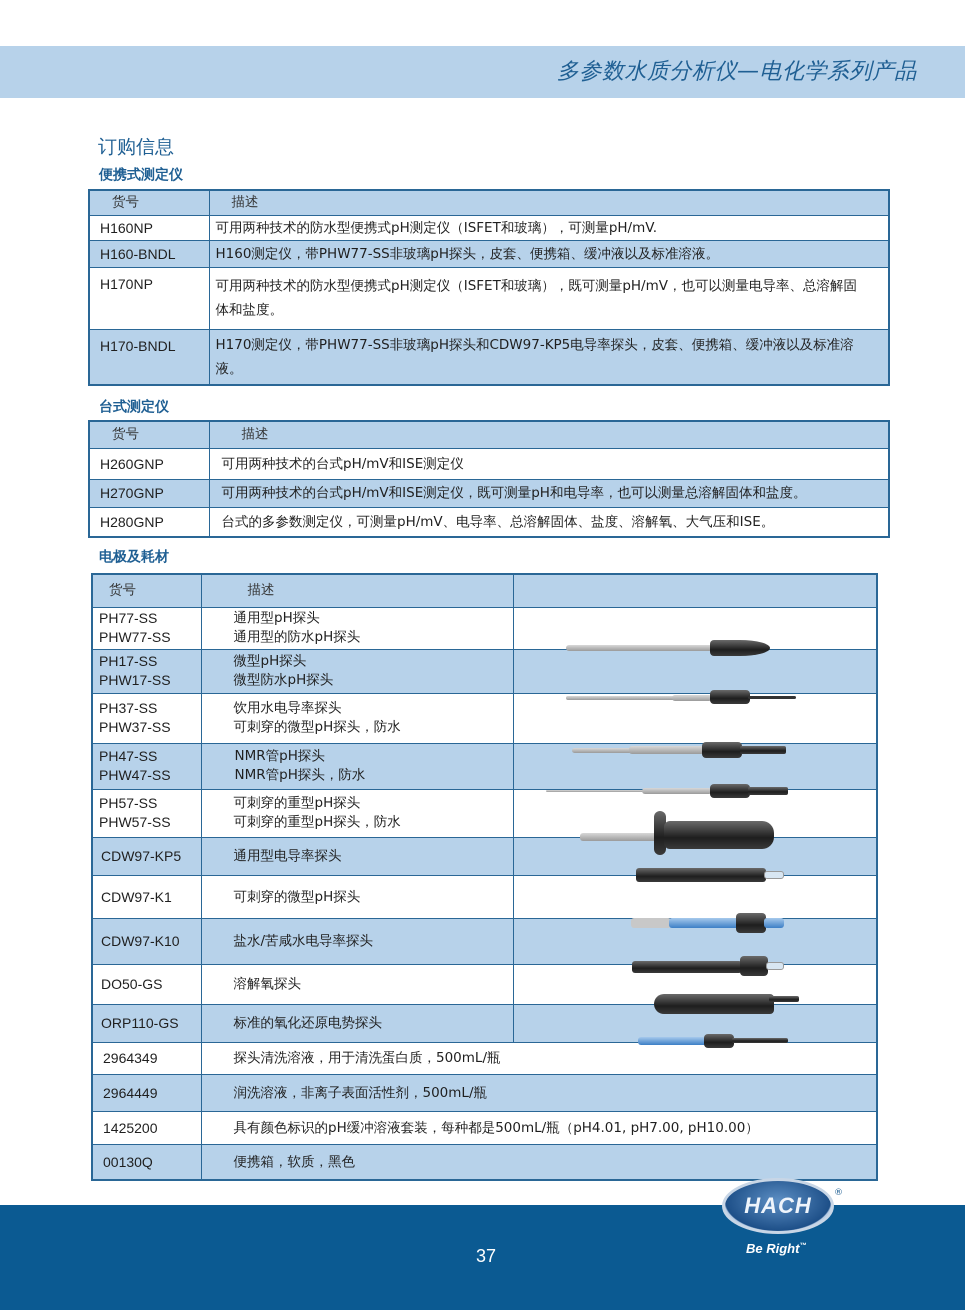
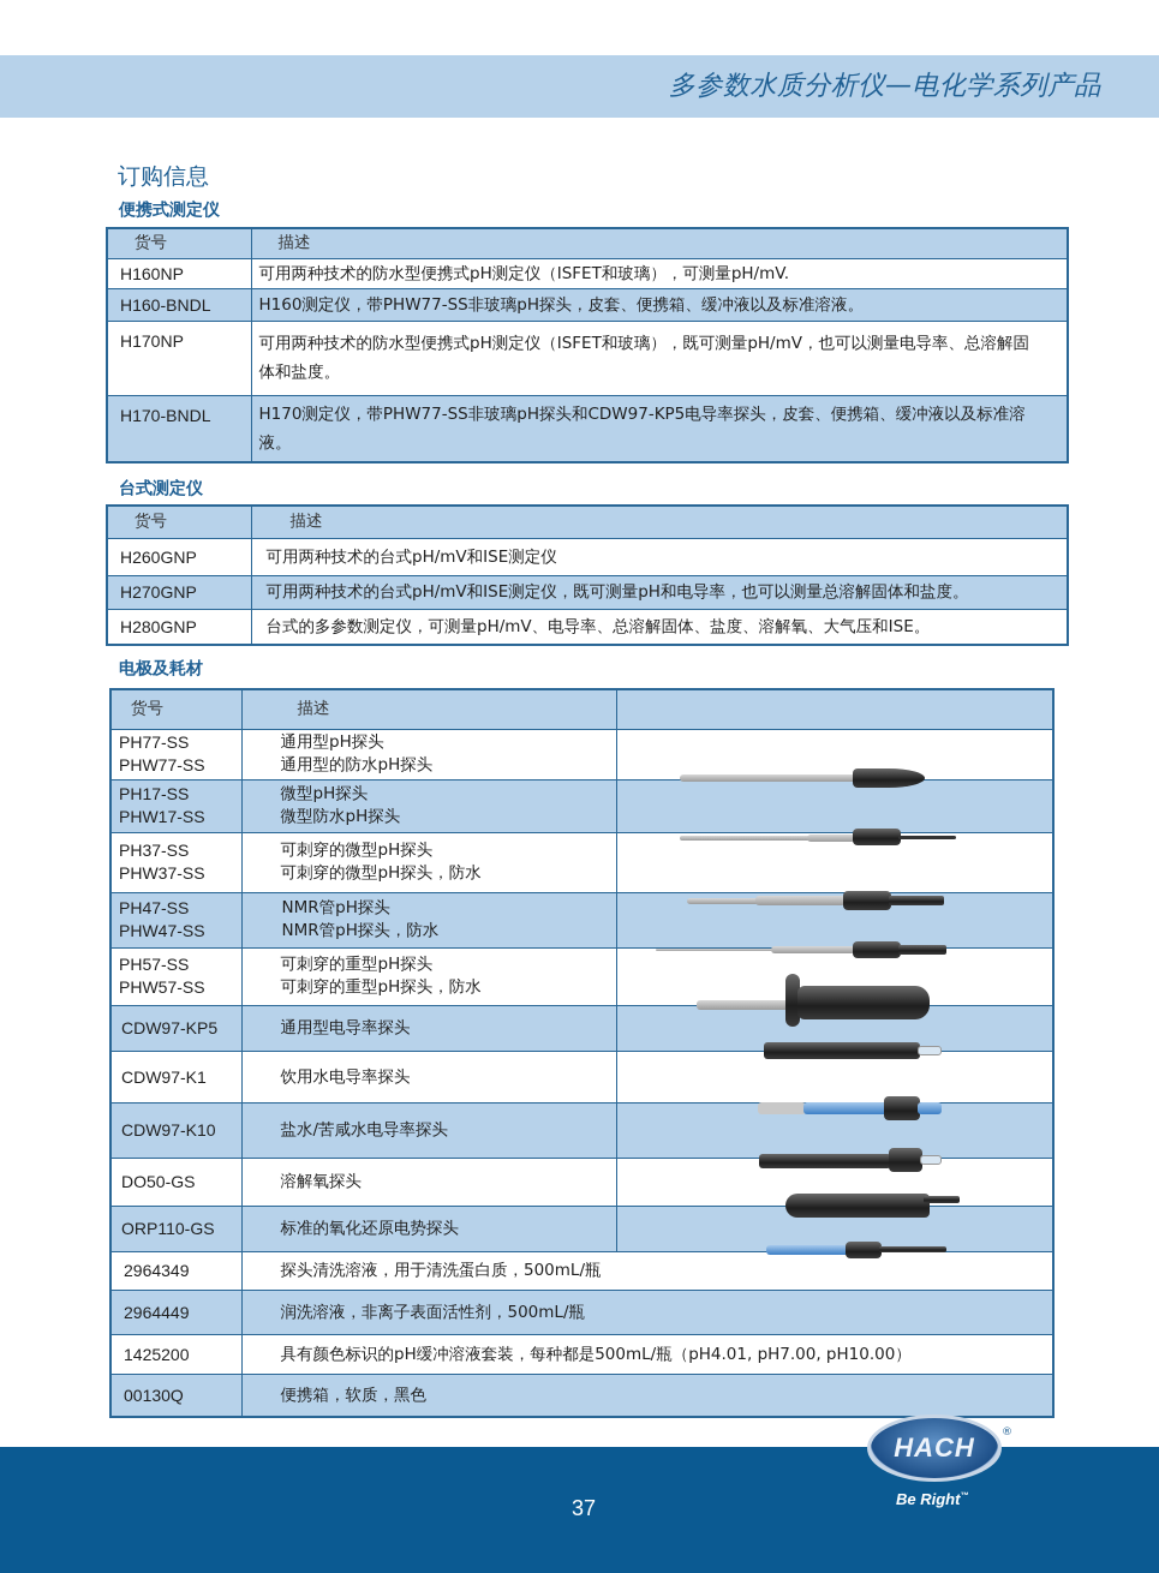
  多参数水质分析仪—电化学系列产品
  订购信息
  便携式测定仪
  货号	描述
  H160NP	可用两种技术的防水型便携式pH测定仪（ISFET和玻璃），可测量pH/mV.
  H160-BNDL	H160测定仪，带PHW77-SS非玻璃pH探头，皮套、便携箱、缓冲液以及标准溶液。
  H170NP	可用两种技术的防水型便携式pH测定仪（ISFET和玻璃），既可测量pH/mV，也可以测量电导率、总溶解固体和盐度。
  H170-BNDL	H170测定仪，带PHW77-SS非玻璃pH探头和CDW97-KP5电导率探头，皮套、便携箱、缓冲液以及标准溶液。
  台式测定仪
  货号	描述
  H260GNP	可用两种技术的台式pH/mV和ISE测定仪
  H270GNP	可用两种技术的台式pH/mV和ISE测定仪，既可测量pH和电导率，也可以测量总溶解固体和盐度。
  H280GNP	台式的多参数测定仪，可测量pH/mV、电导率、总溶解固体、盐度、溶解氧、大气压和ISE。
  电极及耗材
  货号	描述
  PH77-SS PHW77-SS	通用型pH探头 通用型的防水pH探头
  PH17-SS PHW17-SS	微型pH探头 微型防水pH探头
- PH37-SS PHW37-SS	饮用水电导率探头 可刺穿的微型pH探头，防水
+ PH37-SS PHW37-SS	可刺穿的微型pH探头 可刺穿的微型pH探头，防水
  PH47-SS PHW47-SS	NMR管pH探头 NMR管pH探头，防水
  PH57-SS PHW57-SS	可刺穿的重型pH探头 可刺穿的重型pH探头，防水
  CDW97-KP5	通用型电导率探头
- CDW97-K1	可刺穿的微型pH探头
+ CDW97-K1	饮用水电导率探头
  CDW97-K10	盐水/苦咸水电导率探头
  DO50-GS	溶解氧探头
  ORP110-GS	标准的氧化还原电势探头
  2964349	探头清洗溶液，用于清洗蛋白质，500mL/瓶
  2964449	润洗溶液，非离子表面活性剂，500mL/瓶
  1425200	具有颜色标识的pH缓冲溶液套装，每种都是500mL/瓶（pH4.01, pH7.00, pH10.00）
  00130Q	便携箱，软质，黑色
  37
  HACH
  ®
  Be Right
